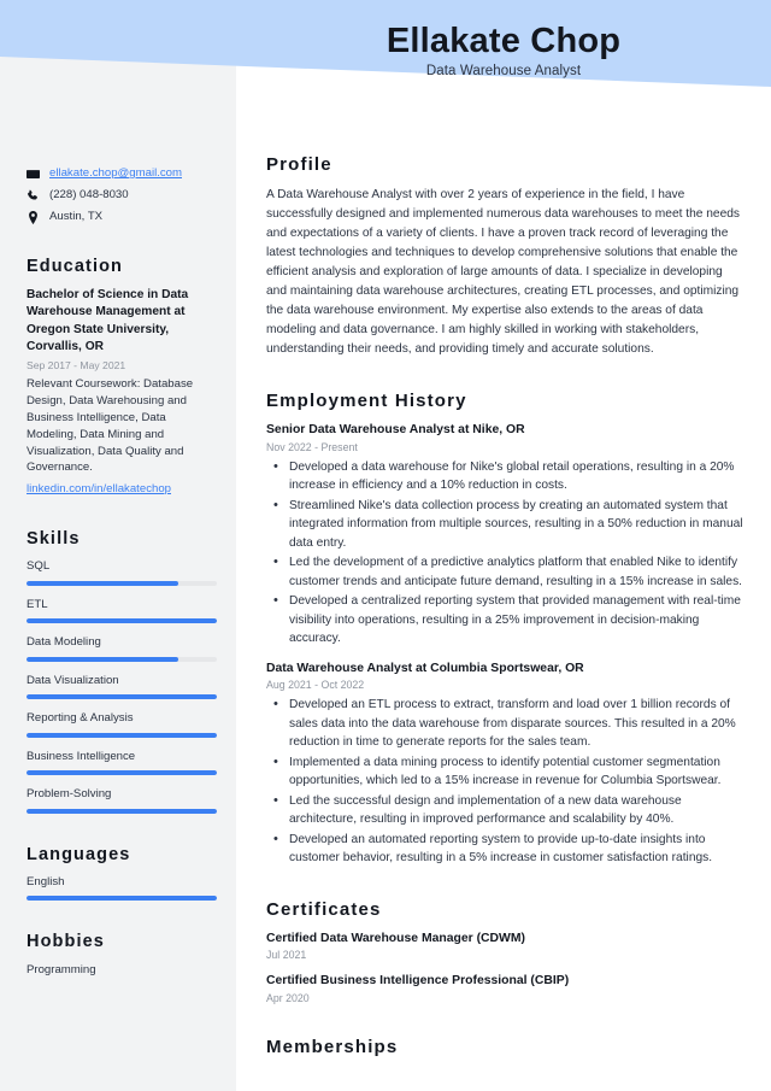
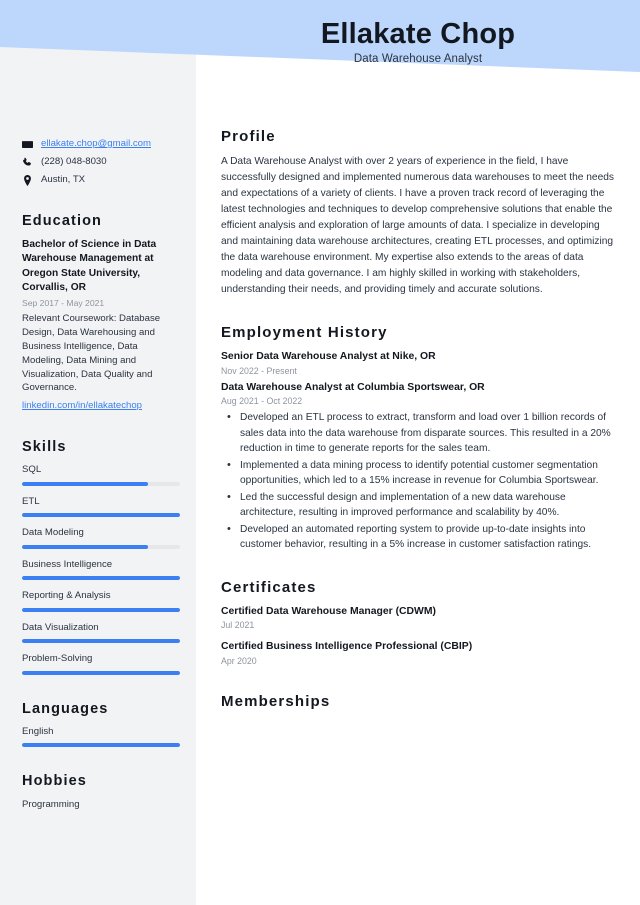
  Ellakate Chop
  Data Warehouse Analyst
  ellakate.chop@gmail.com
  (228) 048-8030
  Austin, TX
  Education
  Bachelor of Science in Data Warehouse Management at Oregon State University, Corvallis, OR
  Sep 2017 - May 2021
  Relevant Coursework: Database Design, Data Warehousing and Business Intelligence, Data Modeling, Data Mining and Visualization, Data Quality and Governance.
  linkedin.com/in/ellakatechop
  Skills
  SQL
  ETL
  Data Modeling
- Data Visualization
+ Business Intelligence
  Reporting & Analysis
- Business Intelligence
+ Data Visualization
  Problem-Solving
  Languages
  English
  Hobbies
  Programming
  Profile
  A Data Warehouse Analyst with over 2 years of experience in the field, I have successfully designed and implemented numerous data warehouses to meet the needs and expectations of a variety of clients. I have a proven track record of leveraging the latest technologies and techniques to develop comprehensive solutions that enable the efficient analysis and exploration of large amounts of data. I specialize in developing and maintaining data warehouse architectures, creating ETL processes, and optimizing the data warehouse environment. My expertise also extends to the areas of data modeling and data governance. I am highly skilled in working with stakeholders, understanding their needs, and providing timely and accurate solutions.
  Employment History
  Senior Data Warehouse Analyst at Nike, OR
  Nov 2022 - Present
- Developed a data warehouse for Nike's global retail operations, resulting in a 20% increase in efficiency and a 10% reduction in costs.
- Streamlined Nike's data collection process by creating an automated system that integrated information from multiple sources, resulting in a 50% reduction in manual data entry.
- Led the development of a predictive analytics platform that enabled Nike to identify customer trends and anticipate future demand, resulting in a 15% increase in sales.
- Developed a centralized reporting system that provided management with real-time visibility into operations, resulting in a 25% improvement in decision-making accuracy.
  Data Warehouse Analyst at Columbia Sportswear, OR
  Aug 2021 - Oct 2022
  Developed an ETL process to extract, transform and load over 1 billion records of sales data into the data warehouse from disparate sources. This resulted in a 20% reduction in time to generate reports for the sales team.
  Implemented a data mining process to identify potential customer segmentation opportunities, which led to a 15% increase in revenue for Columbia Sportswear.
  Led the successful design and implementation of a new data warehouse architecture, resulting in improved performance and scalability by 40%.
  Developed an automated reporting system to provide up-to-date insights into customer behavior, resulting in a 5% increase in customer satisfaction ratings.
  Certificates
  Certified Data Warehouse Manager (CDWM)
  Jul 2021
  Certified Business Intelligence Professional (CBIP)
  Apr 2020
  Memberships
